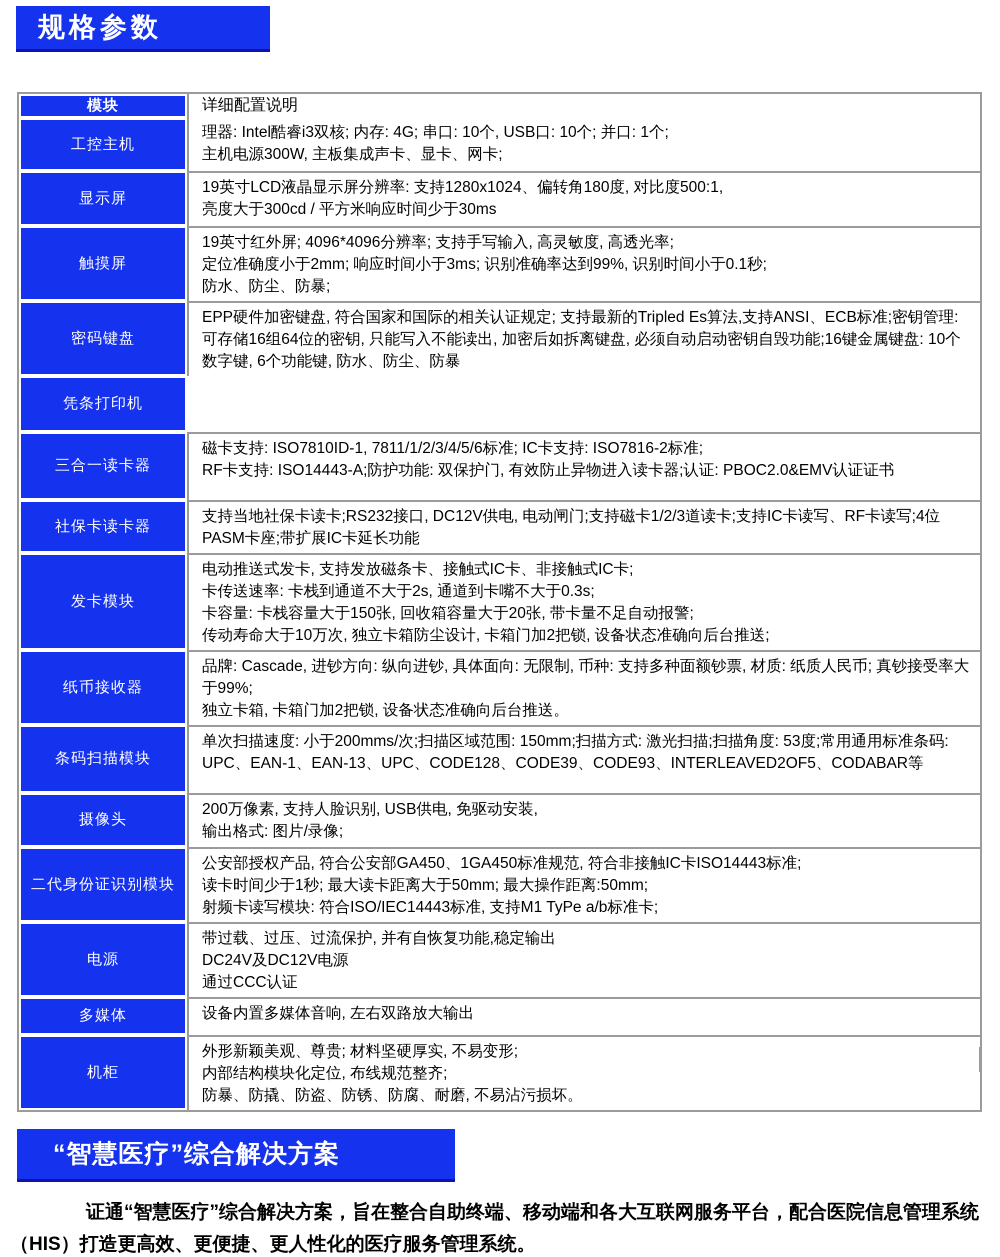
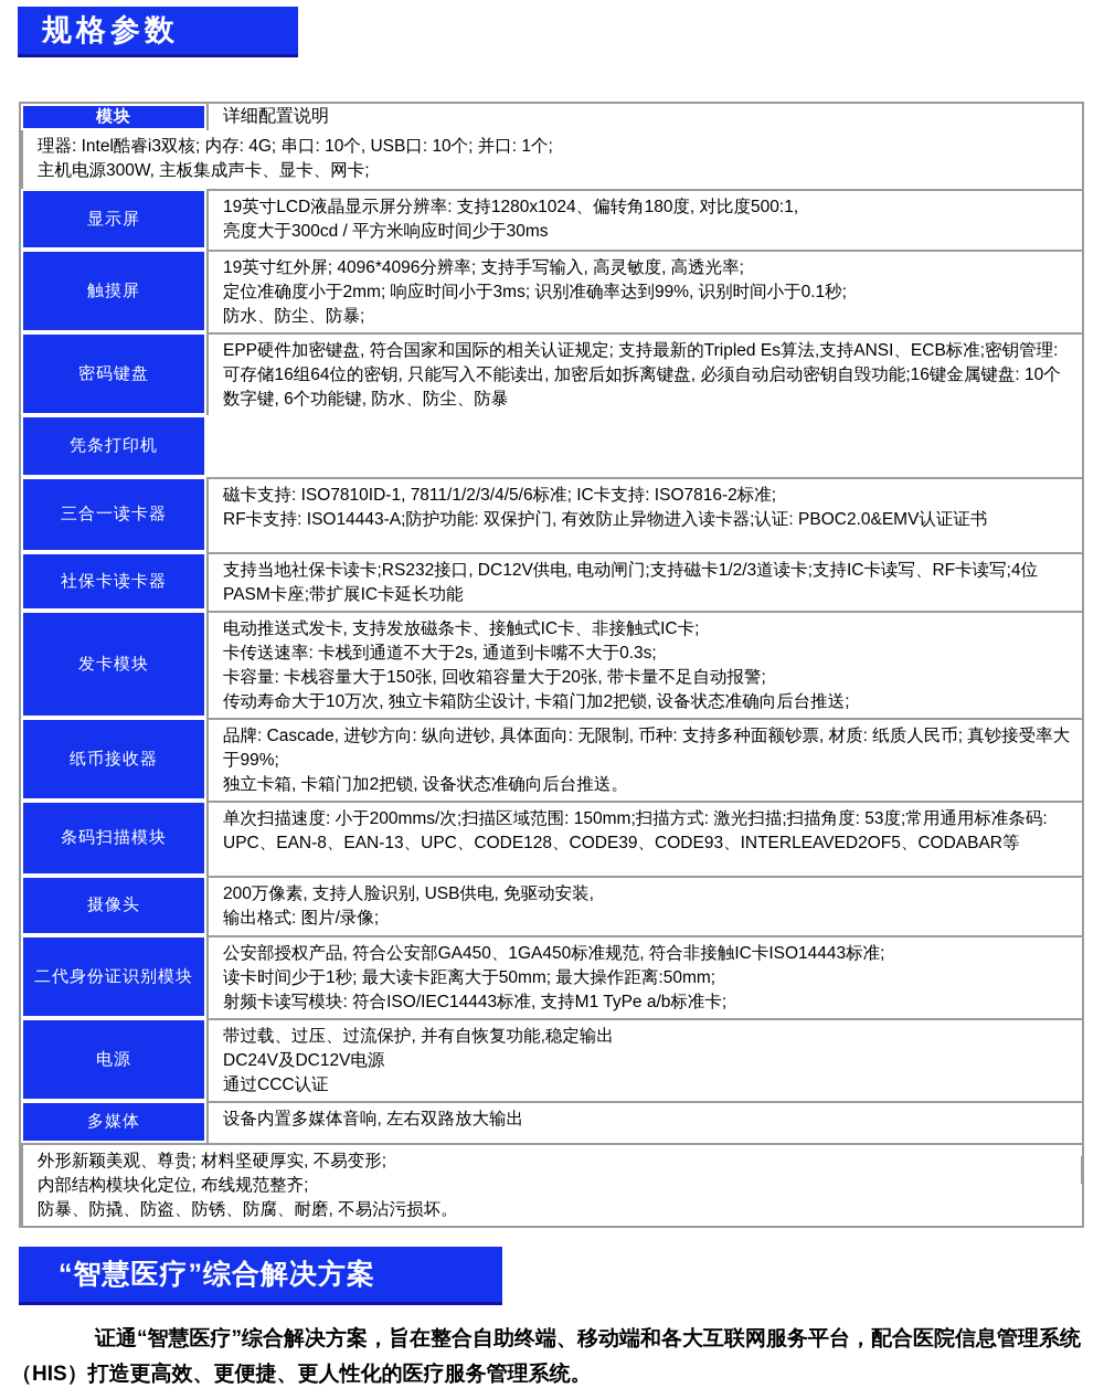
  规格参数
  模块
  详细配置说明
- 工控主机
  理器: Intel酷睿i3双核; 内存: 4G; 串口: 10个, USB口: 10个; 并口: 1个;
  主机电源300W, 主板集成声卡、显卡、网卡;
  显示屏
  19英寸LCD液晶显示屏分辨率: 支持1280x1024、偏转角180度, 对比度500:1,
  亮度大于300cd / 平方米响应时间少于30ms
  触摸屏
  19英寸红外屏; 4096*4096分辨率; 支持手写输入, 高灵敏度, 高透光率;
  定位准确度小于2mm; 响应时间小于3ms; 识别准确率达到99%, 识别时间小于0.1秒;
  防水、防尘、防暴;
  密码键盘
  EPP硬件加密键盘, 符合国家和国际的相关认证规定; 支持最新的Tripled Es算法,支持ANSI、ECB标准;密钥管理:可存储16组64位的密钥, 只能写入不能读出, 加密后如拆离键盘, 必须自动启动密钥自毁功能;16键金属键盘: 10个数字键, 6个功能键, 防水、防尘、防暴
  凭条打印机
  三合一读卡器
  磁卡支持: ISO7810ID-1, 7811/1/2/3/4/5/6标准; IC卡支持: ISO7816-2标准;
  RF卡支持: ISO14443-A;防护功能: 双保护门, 有效防止异物进入读卡器;认证: PBOC2.0&EMV认证证书
  社保卡读卡器
  支持当地社保卡读卡;RS232接口, DC12V供电, 电动闸门;支持磁卡1/2/3道读卡;支持IC卡读写、RF卡读写;4位PASM卡座;带扩展IC卡延长功能
  发卡模块
  电动推送式发卡, 支持发放磁条卡、接触式IC卡、非接触式IC卡;
  卡传送速率: 卡栈到通道不大于2s, 通道到卡嘴不大于0.3s;
  卡容量: 卡栈容量大于150张, 回收箱容量大于20张, 带卡量不足自动报警;
  传动寿命大于10万次, 独立卡箱防尘设计, 卡箱门加2把锁, 设备状态准确向后台推送;
  纸币接收器
  品牌: Cascade, 进钞方向: 纵向进钞, 具体面向: 无限制, 币种: 支持多种面额钞票, 材质: 纸质人民币; 真钞接受率大于99%;
  独立卡箱, 卡箱门加2把锁, 设备状态准确向后台推送。
  条码扫描模块
- 单次扫描速度: 小于200mms/次;扫描区域范围: 150mm;扫描方式: 激光扫描;扫描角度: 53度;常用通用标准条码: UPC、EAN-1、EAN-13、UPC、CODE128、CODE39、CODE93、INTERLEAVED2OF5、CODABAR等
+ 单次扫描速度: 小于200mms/次;扫描区域范围: 150mm;扫描方式: 激光扫描;扫描角度: 53度;常用通用标准条码: UPC、EAN-8、EAN-13、UPC、CODE128、CODE39、CODE93、INTERLEAVED2OF5、CODABAR等
  摄像头
  200万像素, 支持人脸识别, USB供电, 免驱动安装,
  输出格式: 图片/录像;
  二代身份证识别模块
  公安部授权产品, 符合公安部GA450、1GA450标准规范, 符合非接触IC卡ISO14443标准;
  读卡时间少于1秒; 最大读卡距离大于50mm; 最大操作距离:50mm;
  射频卡读写模块: 符合ISO/IEC14443标准, 支持M1 TyPe a/b标准卡;
  电源
  带过载、过压、过流保护, 并有自恢复功能,稳定输出
  DC24V及DC12V电源
  通过CCC认证
  多媒体
  设备内置多媒体音响, 左右双路放大输出
- 机柜
  外形新颖美观、尊贵; 材料坚硬厚实, 不易变形;
  内部结构模块化定位, 布线规范整齐;
  防暴、防撬、防盗、防锈、防腐、耐磨, 不易沾污损坏。
  “智慧医疗”综合解决方案
  证通“智慧医疗”综合解决方案，旨在整合自助终端、移动端和各大互联网服务平台，配合医院信息管理系统（HIS）打造更高效、更便捷、更人性化的医疗服务管理系统。
